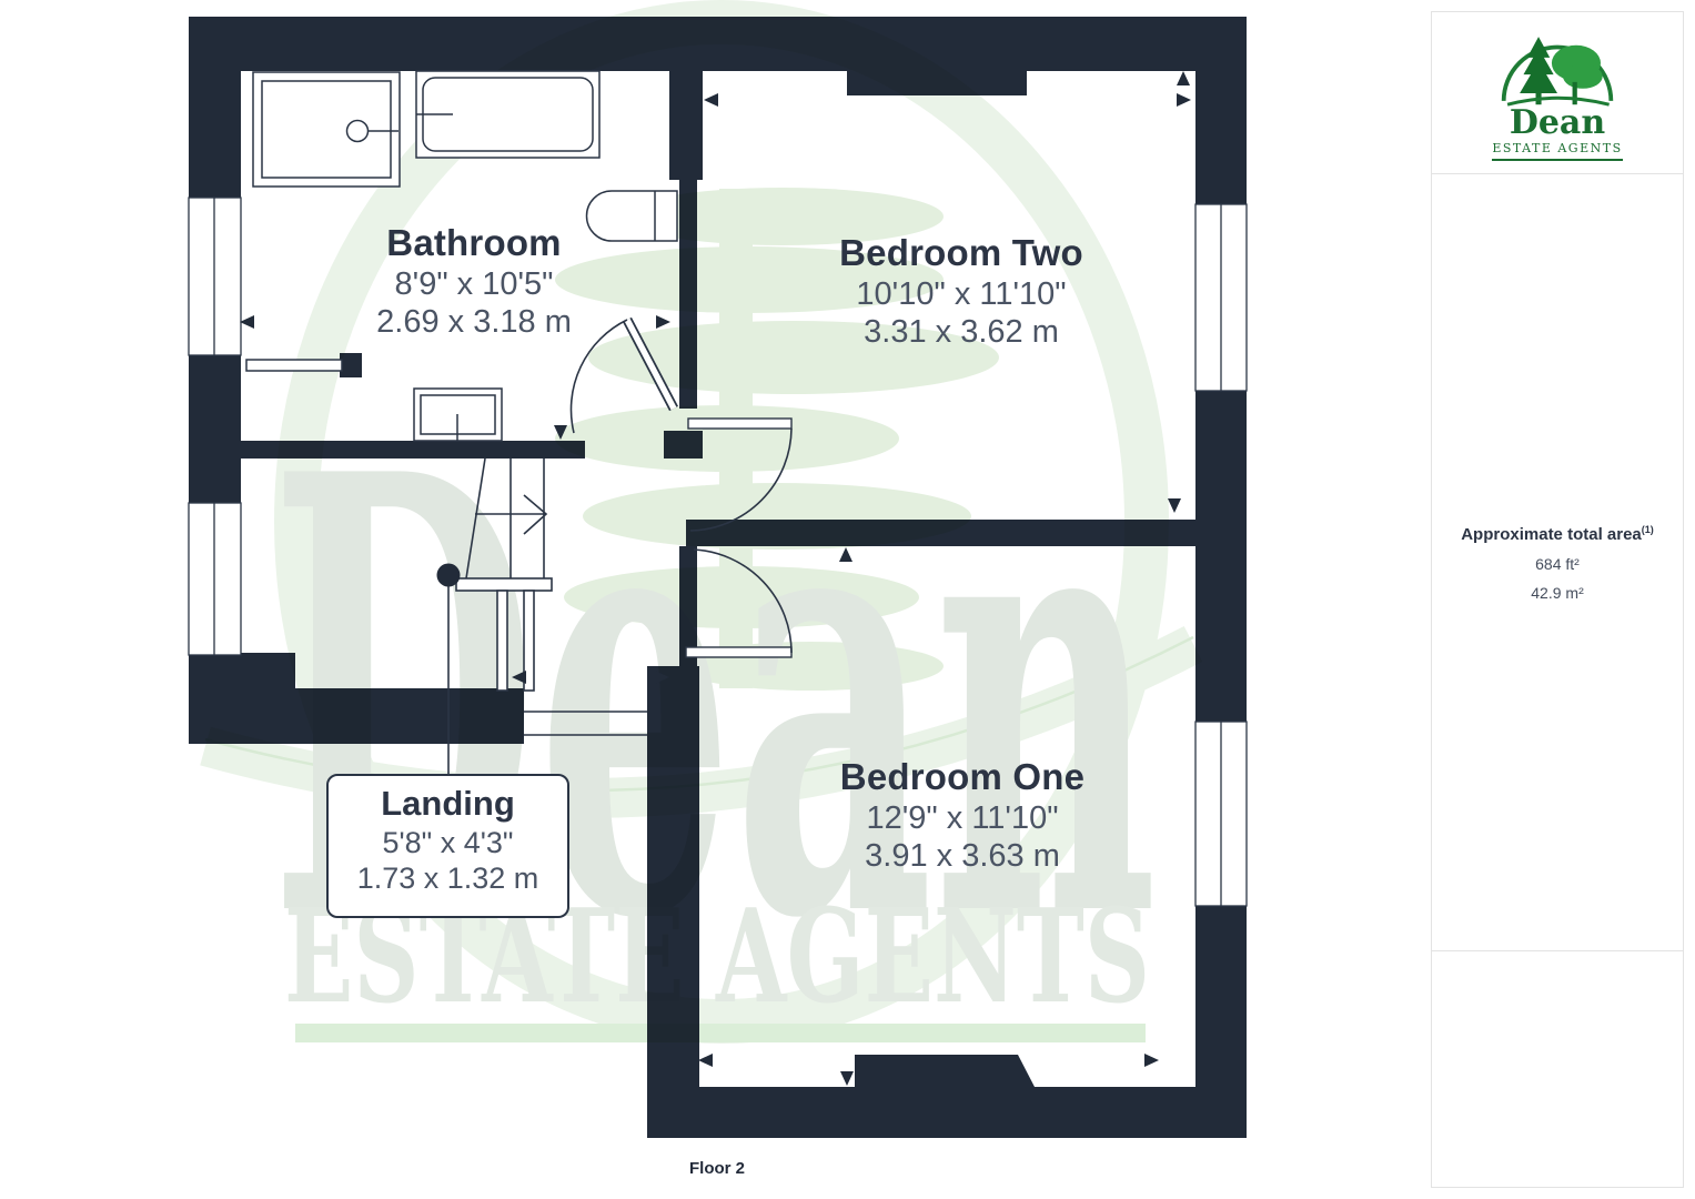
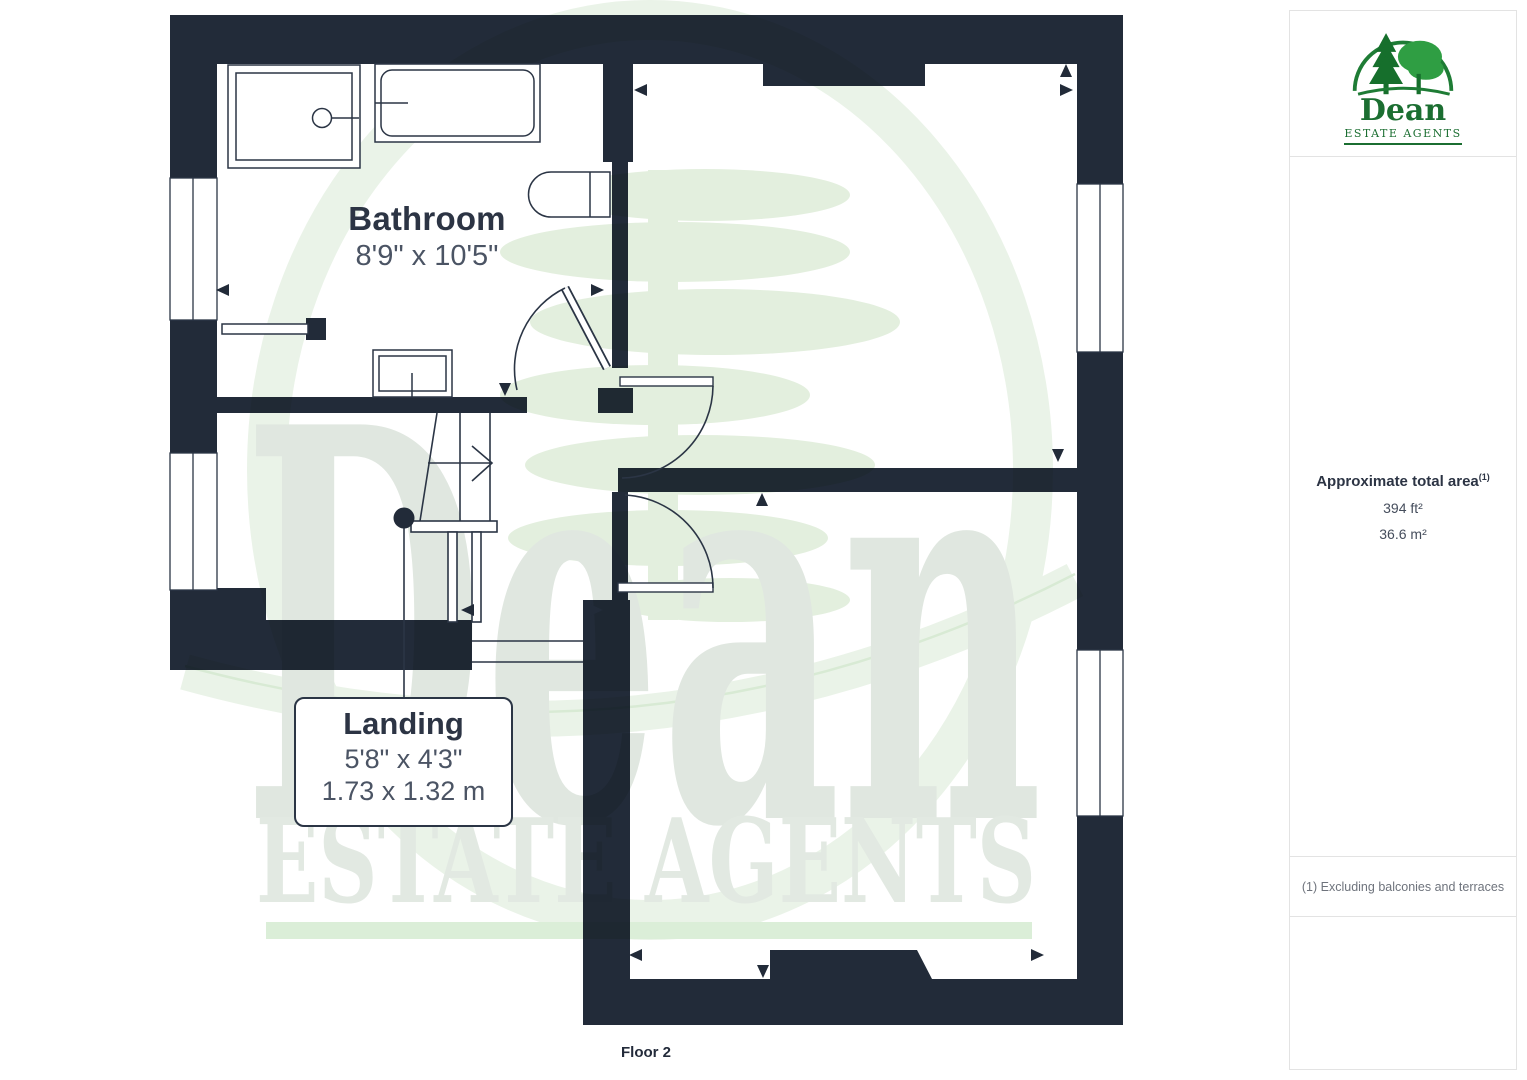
  Dean
  ESTATE AGENTS
  Bathroom
  8'9" x 10'5"
- 2.69 x 3.18 m
- Bedroom Two
- 10'10" x 11'10"
- 3.31 x 3.62 m
- Bedroom One
- 12'9" x 11'10"
- 3.91 x 3.63 m
  Landing
  5'8" x 4'3"
  1.73 x 1.32 m
  Floor 2
  Dean
  ESTATE AGENTS
  Approximate total area(1)
- 684 ft²
+ 394 ft²
- 42.9 m²
+ 36.6 m²
+ (1) Excluding balconies and terraces
